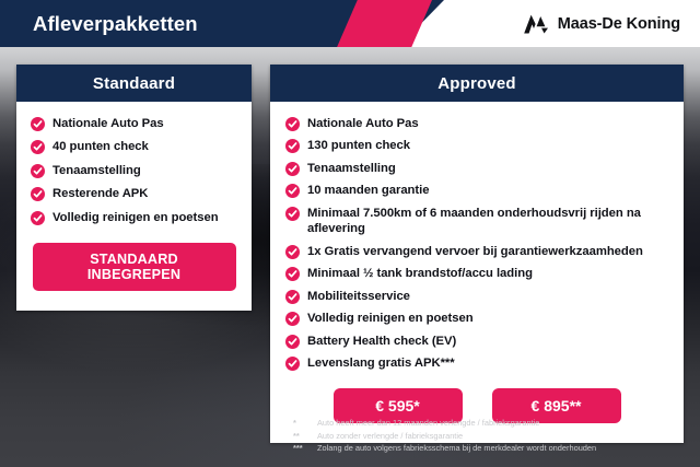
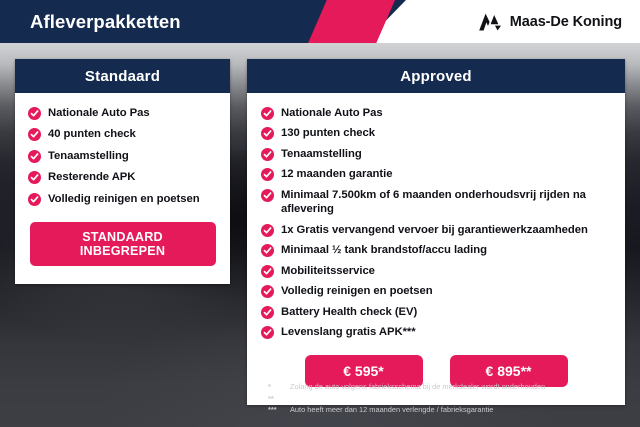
  Afleverpakketten
  Maas-De Koning
  Standaard
  Nationale Auto Pas
  40 punten check
  Tenaamstelling
  Resterende APK
  Volledig reinigen en poetsen
  STANDAARD INBEGREPEN
  Approved
  Nationale Auto Pas
  130 punten check
  Tenaamstelling
- 10 maanden garantie
+ 12 maanden garantie
  Minimaal 7.500km of 6 maanden onderhoudsvrij rijden na aflevering
  1x Gratis vervangend vervoer bij garantiewerkzaamheden
  Minimaal ½ tank brandstof/accu lading
  Mobiliteitsservice
  Volledig reinigen en poetsen
  Battery Health check (EV)
  Levenslang gratis APK***
  € 595*
  € 895**
  *
- Auto heeft meer dan 12 maanden verlengde / fabrieksgarantie
+ Zolang de auto volgens fabrieksschema bij de merkdealer wordt onderhouden
  **
- Auto zonder verlengde / fabrieksgarantie
  ***
- Zolang de auto volgens fabrieksschema bij de merkdealer wordt onderhouden
+ Auto heeft meer dan 12 maanden verlengde / fabrieksgarantie
